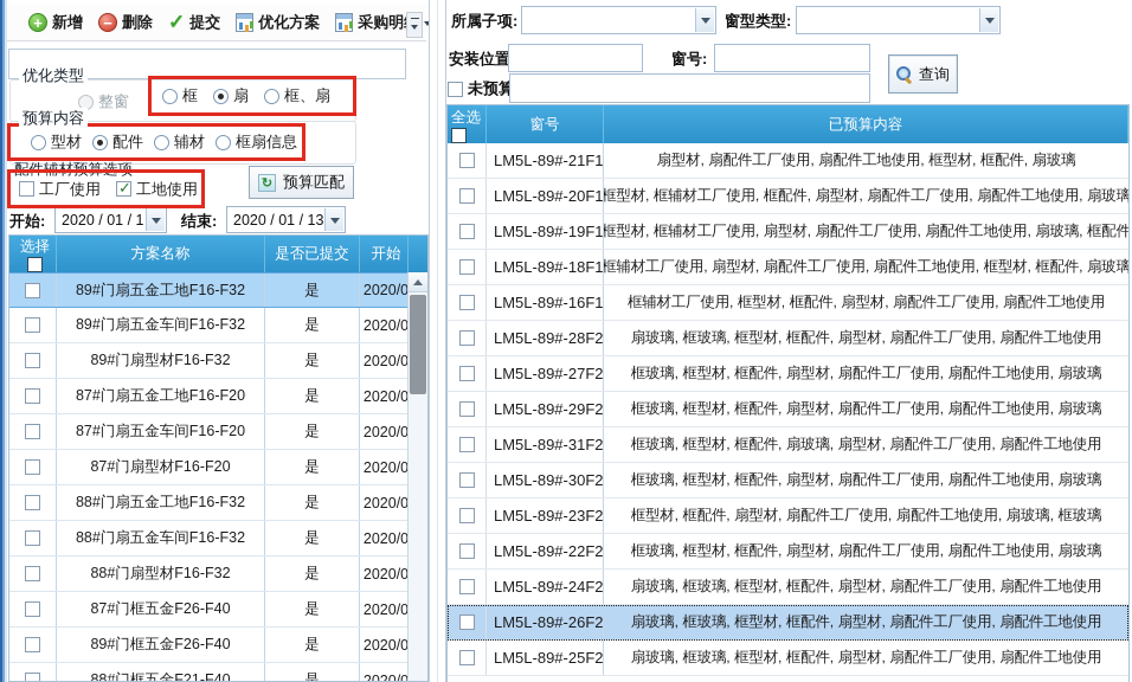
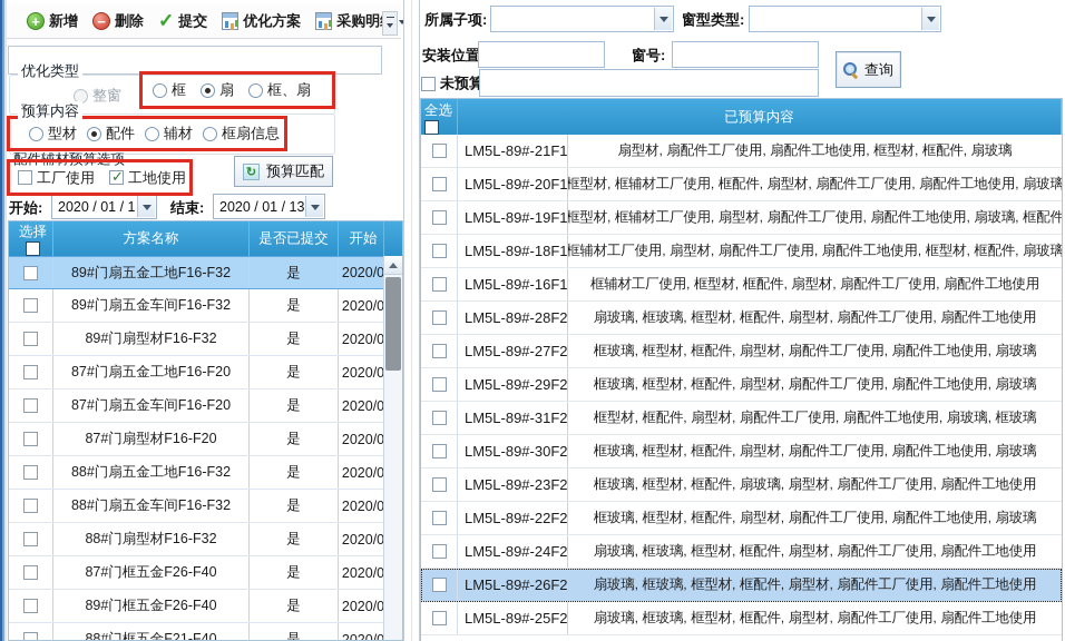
  +
  新增
  −
  删除
  ✓
  提交
  优化方案
  采购明
  优化类型
  整窗
  框
  扇
  框、扇
  预算内容
  型材
  配件
  辅材
  框扇信息
  配件辅材预算选项
  工厂使用
  工地使用
  ↻
  预算匹配
  开始:
  2020 / 01 / 1
  结束:
  2020 / 01 / 13
  选择
  方案名称
  是否已提交
  开始
  89#门扇五金工地F16-F32
  是
  2020/0
  89#门扇五金车间F16-F32
  是
  2020/0
  89#门扇型材F16-F32
  是
  2020/0
  87#门扇五金工地F16-F20
  是
  2020/0
  87#门扇五金车间F16-F20
  是
  2020/0
  87#门扇型材F16-F20
  是
  2020/0
  88#门扇五金工地F16-F32
  是
  2020/0
  88#门扇五金车间F16-F32
  是
  2020/0
  88#门扇型材F16-F32
  是
  2020/0
  87#门框五金F26-F40
  是
  2020/0
  89#门框五金F26-F40
  是
  2020/0
  88#门框五金F21-F40
  是
  2020/0
  所属子项:
  窗型类型:
  安装位置
  窗号:
  查询
  未预算
  全选
- 窗号
  已预算内容
  LM5L-89#-21F1
  扇型材, 扇配件工厂使用, 扇配件工地使用, 框型材, 框配件, 扇玻璃
  LM5L-89#-20F1
  框型材, 框辅材工厂使用, 框配件, 扇型材, 扇配件工厂使用, 扇配件工地使用, 扇玻璃
  LM5L-89#-19F1
  框型材, 框辅材工厂使用, 扇型材, 扇配件工厂使用, 扇配件工地使用, 扇玻璃, 框配件
  LM5L-89#-18F1
  框辅材工厂使用, 扇型材, 扇配件工厂使用, 扇配件工地使用, 框型材, 框配件, 扇玻璃
  LM5L-89#-16F1
  框辅材工厂使用, 框型材, 框配件, 扇型材, 扇配件工厂使用, 扇配件工地使用
  LM5L-89#-28F2
  扇玻璃, 框玻璃, 框型材, 框配件, 扇型材, 扇配件工厂使用, 扇配件工地使用
  LM5L-89#-27F2
  框玻璃, 框型材, 框配件, 扇型材, 扇配件工厂使用, 扇配件工地使用, 扇玻璃
  LM5L-89#-29F2
  框玻璃, 框型材, 框配件, 扇型材, 扇配件工厂使用, 扇配件工地使用, 扇玻璃
  LM5L-89#-31F2
- 框玻璃, 框型材, 框配件, 扇玻璃, 扇型材, 扇配件工厂使用, 扇配件工地使用
+ 框型材, 框配件, 扇型材, 扇配件工厂使用, 扇配件工地使用, 扇玻璃, 框玻璃
  LM5L-89#-30F2
  框玻璃, 框型材, 框配件, 扇型材, 扇配件工厂使用, 扇配件工地使用, 扇玻璃
  LM5L-89#-23F2
- 框型材, 框配件, 扇型材, 扇配件工厂使用, 扇配件工地使用, 扇玻璃, 框玻璃
+ 框玻璃, 框型材, 框配件, 扇玻璃, 扇型材, 扇配件工厂使用, 扇配件工地使用
  LM5L-89#-22F2
  框玻璃, 框型材, 框配件, 扇型材, 扇配件工厂使用, 扇配件工地使用, 扇玻璃
  LM5L-89#-24F2
  扇玻璃, 框玻璃, 框型材, 框配件, 扇型材, 扇配件工厂使用, 扇配件工地使用
  LM5L-89#-26F2
  扇玻璃, 框玻璃, 框型材, 框配件, 扇型材, 扇配件工厂使用, 扇配件工地使用
  LM5L-89#-25F2
  扇玻璃, 框玻璃, 框型材, 框配件, 扇型材, 扇配件工厂使用, 扇配件工地使用
